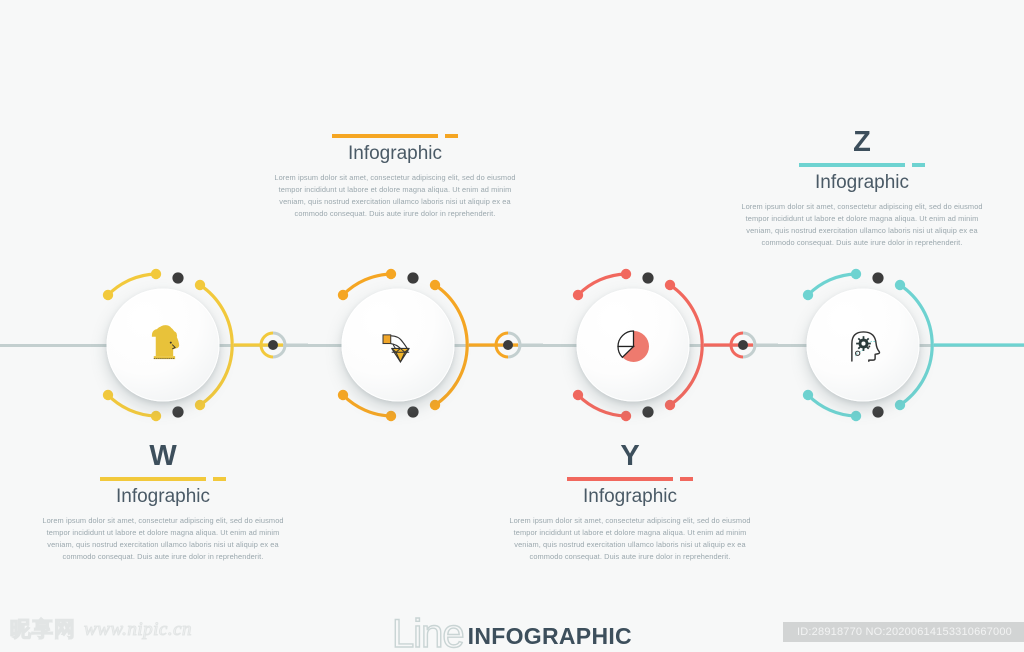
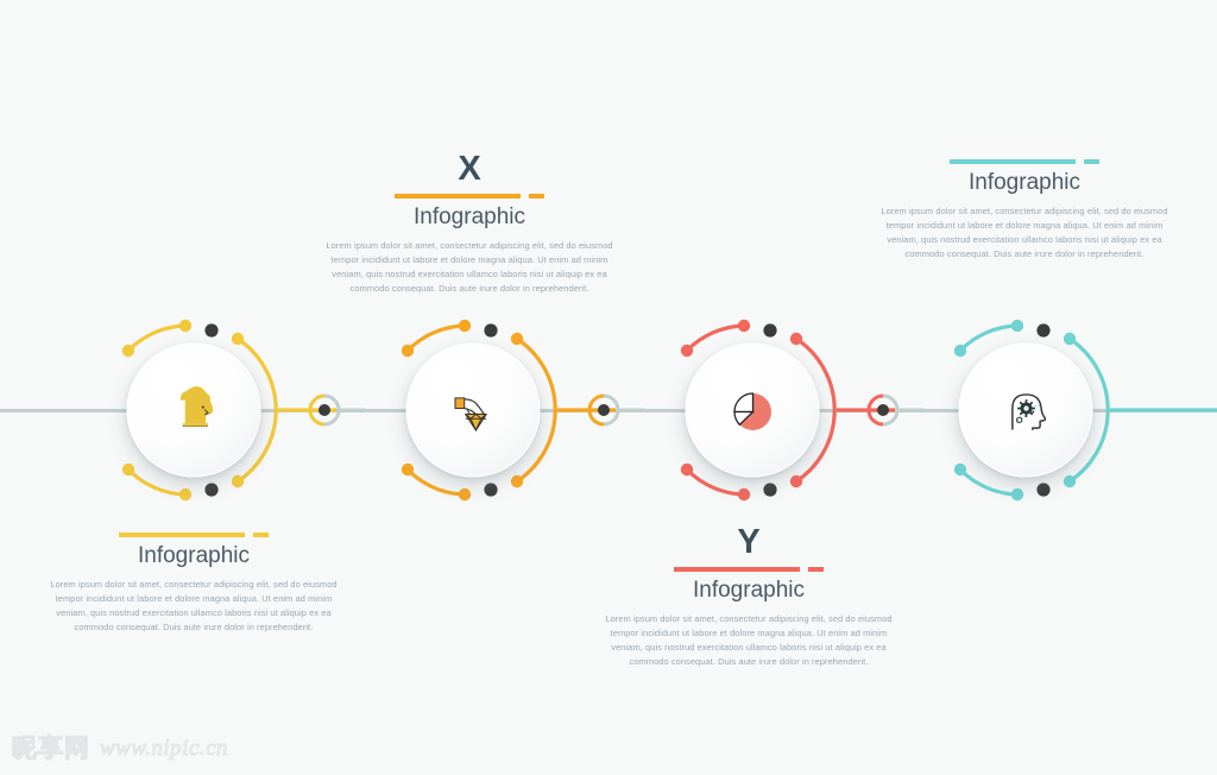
+ X
  Infographic
  Lorem ipsum dolor sit amet, consectetur adipiscing elit, sed do eiusmod tempor incididunt ut labore et dolore magna aliqua. Ut enim ad minim veniam, quis nostrud exercitation ullamco laboris nisi ut aliquip ex ea commodo consequat. Duis aute irure dolor in reprehenderit.
- Z
  Infographic
  Lorem ipsum dolor sit amet, consectetur adipiscing elit, sed do eiusmod tempor incididunt ut labore et dolore magna aliqua. Ut enim ad minim veniam, quis nostrud exercitation ullamco laboris nisi ut aliquip ex ea commodo consequat. Duis aute irure dolor in reprehenderit.
- W
  Infographic
  Lorem ipsum dolor sit amet, consectetur adipiscing elit, sed do eiusmod tempor incididunt ut labore et dolore magna aliqua. Ut enim ad minim veniam, quis nostrud exercitation ullamco laboris nisi ut aliquip ex ea commodo consequat. Duis aute irure dolor in reprehenderit.
  Y
  Infographic
  Lorem ipsum dolor sit amet, consectetur adipiscing elit, sed do eiusmod tempor incididunt ut labore et dolore magna aliqua. Ut enim ad minim veniam, quis nostrud exercitation ullamco laboris nisi ut aliquip ex ea commodo consequat. Duis aute irure dolor in reprehenderit.
- Line
- INFOGRAPHIC
- ID:28918770 NO:20200614153310667000
